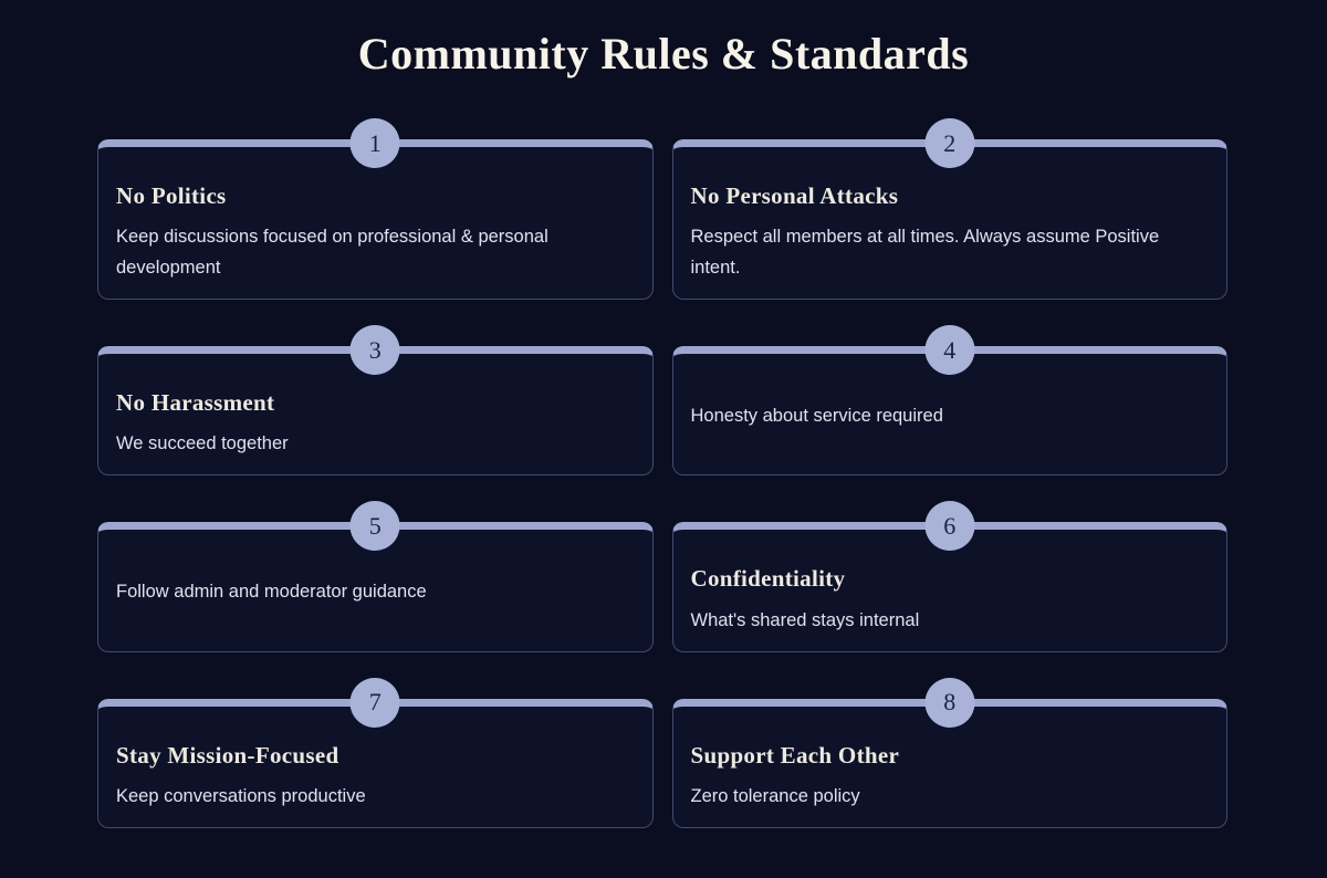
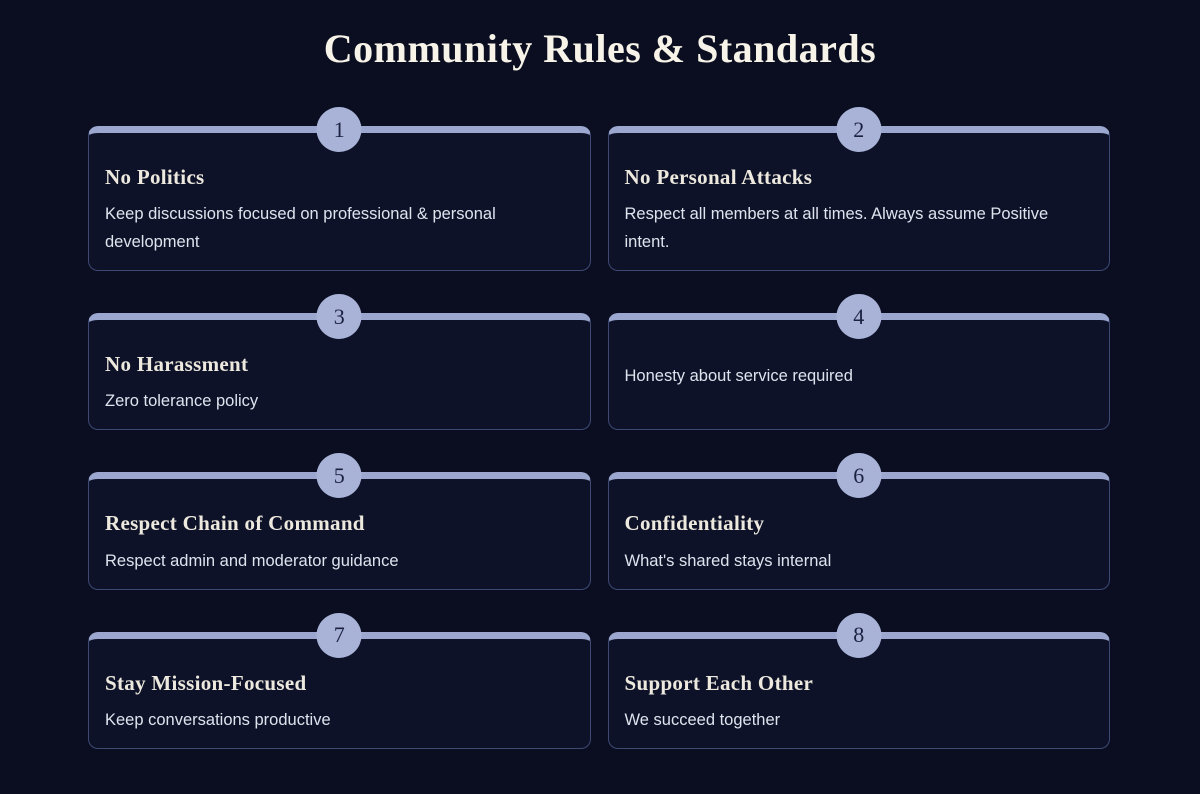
  Community Rules & Standards
  1
  No Politics
  Keep discussions focused on professional & personal development
  2
  No Personal Attacks
  Respect all members at all times. Always assume Positive intent.
  3
  No Harassment
- We succeed together
+ Zero tolerance policy
  4
  Honesty about service required
  5
+ Respect Chain of Command
- Follow admin and moderator guidance
+ Respect admin and moderator guidance
  6
  Confidentiality
  What's shared stays internal
  7
  Stay Mission-Focused
  Keep conversations productive
  8
  Support Each Other
- Zero tolerance policy
+ We succeed together
